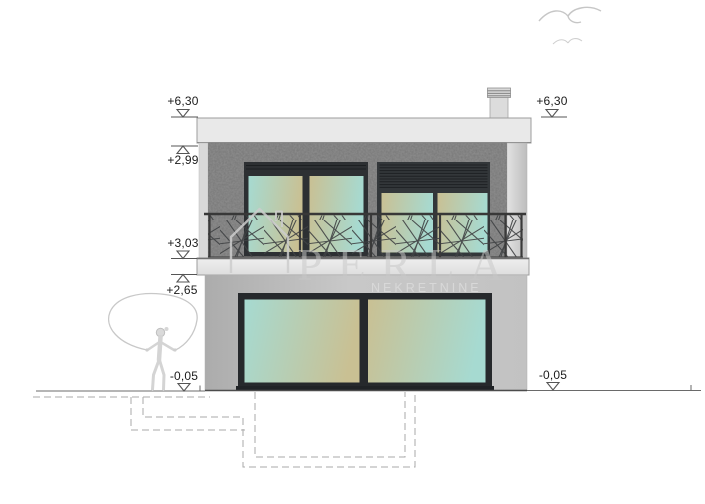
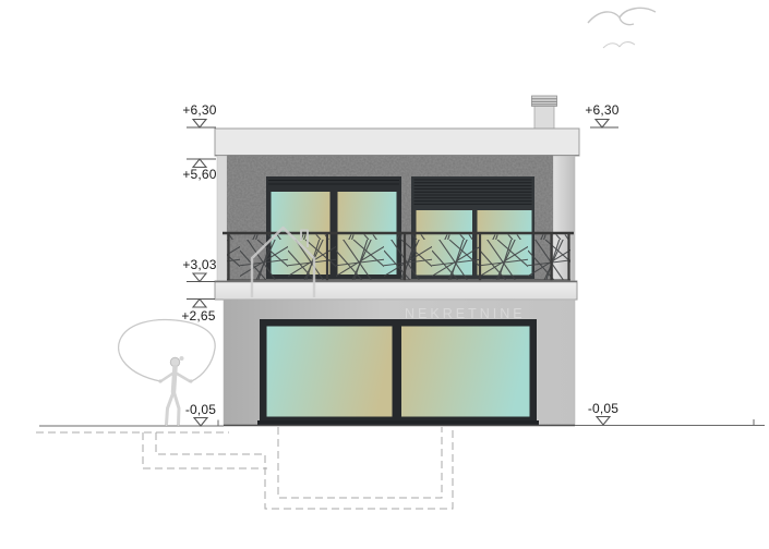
  +6,30
- +2,99
+ +5,60
  +3,03
  +2,65
  -0,05
  +6,30
  -0,05
- PERLA
  NEKRETNINE
